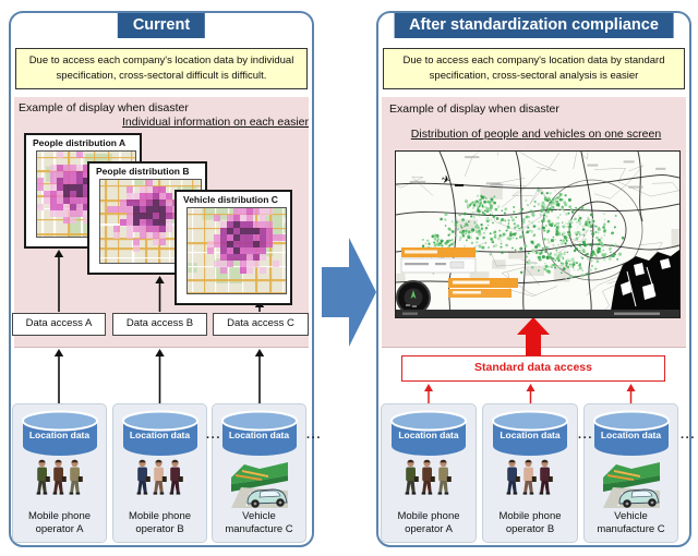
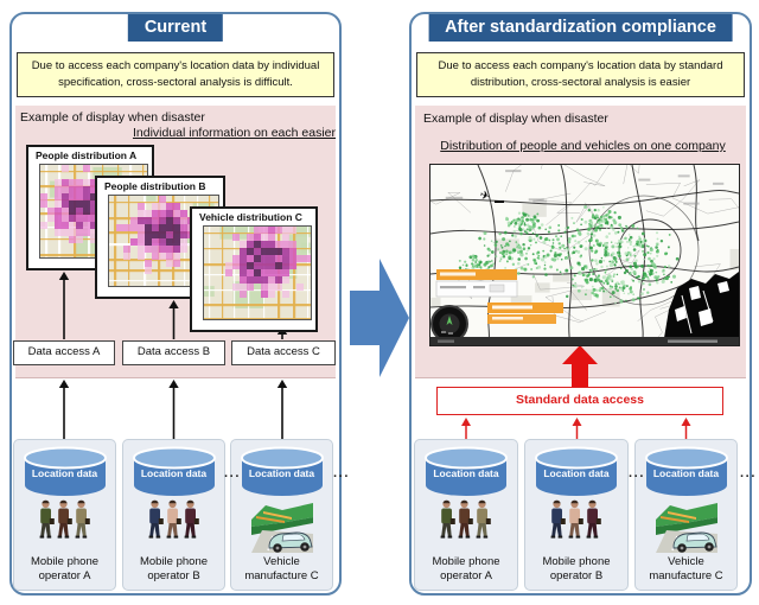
  Current
- Due to access each company's location data by individual specification, cross-sectoral difficult is difficult.
+ Due to access each company's location data by individual specification, cross-sectoral analysis is difficult.
  Example of display when disaster
  Individual information on each easier
  People distribution A
  People distribution B
  Vehicle distribution C
  Data access A
  Data access B
  Data access C
  Location data
  Mobile phone operator A
  Location data
  Mobile phone operator B
  Location data
  Vehicle manufacture C
  ···
  ···
  After standardization compliance
- Due to access each company's location data by standard specification, cross-sectoral analysis is easier
+ Due to access each company's location data by standard distribution, cross-sectoral analysis is easier
  Example of display when disaster
- Distribution of people and vehicles on one screen
+ Distribution of people and vehicles on one company
  Standard data access
  Location data
  Mobile phone operator A
  Location data
  Mobile phone operator B
  Location data
  Vehicle manufacture C
  ···
  ···
